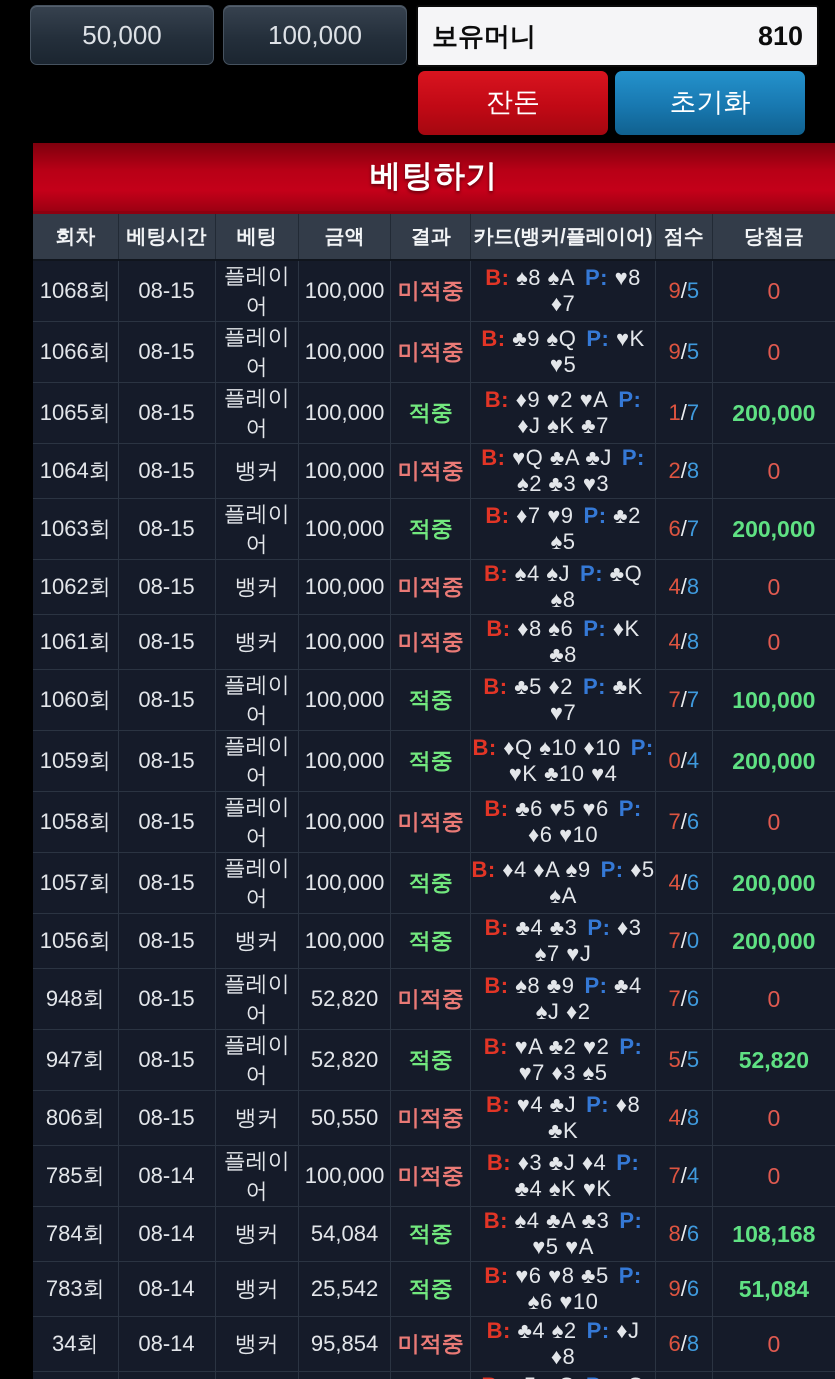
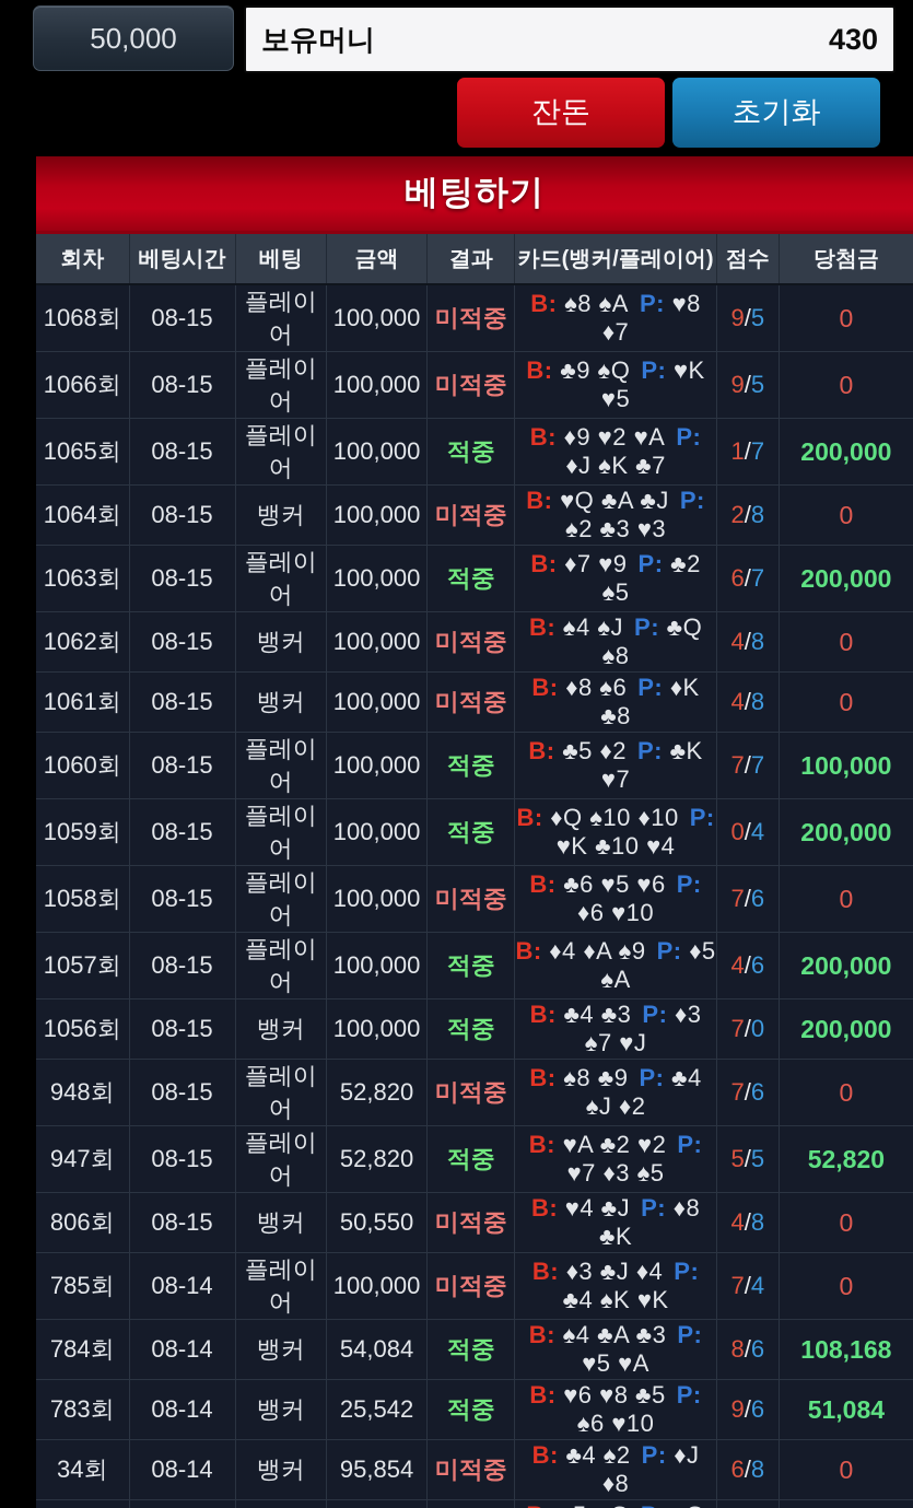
  50,000
- 100,000
  보유머니
- 810
+ 430
  잔돈
  초기화
  베팅하기
  회차	베팅시간	베팅	금액	결과	카드(뱅커/플레이어)	점수	당첨금
  1068회	08-15	플레이어	100,000	미적중	B: ♠8 ♠A P: ♥8 ♦7	9/5	0
  1066회	08-15	플레이어	100,000	미적중	B: ♣9 ♠Q P: ♥K ♥5	9/5	0
  1065회	08-15	플레이어	100,000	적중	B: ♦9 ♥2 ♥A P: ♦J ♠K ♣7	1/7	200,000
  1064회	08-15	뱅커	100,000	미적중	B: ♥Q ♣A ♣J P: ♠2 ♣3 ♥3	2/8	0
  1063회	08-15	플레이어	100,000	적중	B: ♦7 ♥9 P: ♣2 ♠5	6/7	200,000
  1062회	08-15	뱅커	100,000	미적중	B: ♠4 ♠J P: ♣Q ♠8	4/8	0
  1061회	08-15	뱅커	100,000	미적중	B: ♦8 ♠6 P: ♦K ♣8	4/8	0
  1060회	08-15	플레이어	100,000	적중	B: ♣5 ♦2 P: ♣K ♥7	7/7	100,000
  1059회	08-15	플레이어	100,000	적중	B: ♦Q ♠10 ♦10 P: ♥K ♣10 ♥4	0/4	200,000
  1058회	08-15	플레이어	100,000	미적중	B: ♣6 ♥5 ♥6 P: ♦6 ♥10	7/6	0
  1057회	08-15	플레이어	100,000	적중	B: ♦4 ♦A ♠9 P: ♦5 ♠A	4/6	200,000
  1056회	08-15	뱅커	100,000	적중	B: ♣4 ♣3 P: ♦3 ♠7 ♥J	7/0	200,000
  948회	08-15	플레이어	52,820	미적중	B: ♠8 ♣9 P: ♣4 ♠J ♦2	7/6	0
  947회	08-15	플레이어	52,820	적중	B: ♥A ♣2 ♥2 P: ♥7 ♦3 ♠5	5/5	52,820
  806회	08-15	뱅커	50,550	미적중	B: ♥4 ♣J P: ♦8 ♣K	4/8	0
  785회	08-14	플레이어	100,000	미적중	B: ♦3 ♣J ♦4 P: ♣4 ♠K ♥K	7/4	0
  784회	08-14	뱅커	54,084	적중	B: ♠4 ♣A ♣3 P: ♥5 ♥A	8/6	108,168
  783회	08-14	뱅커	25,542	적중	B: ♥6 ♥8 ♣5 P: ♠6 ♥10	9/6	51,084
  34회	08-14	뱅커	95,854	미적중	B: ♣4 ♠2 P: ♦J ♦8	6/8	0
